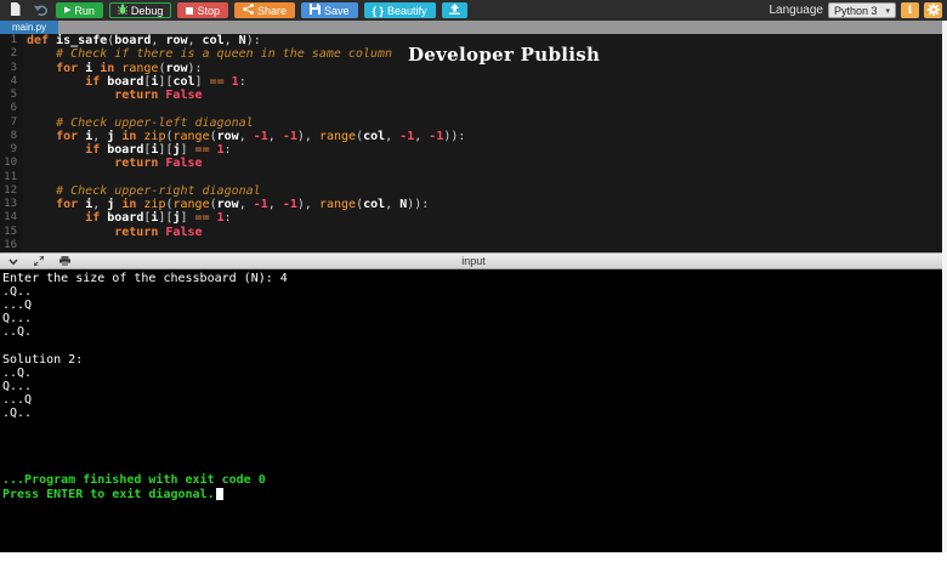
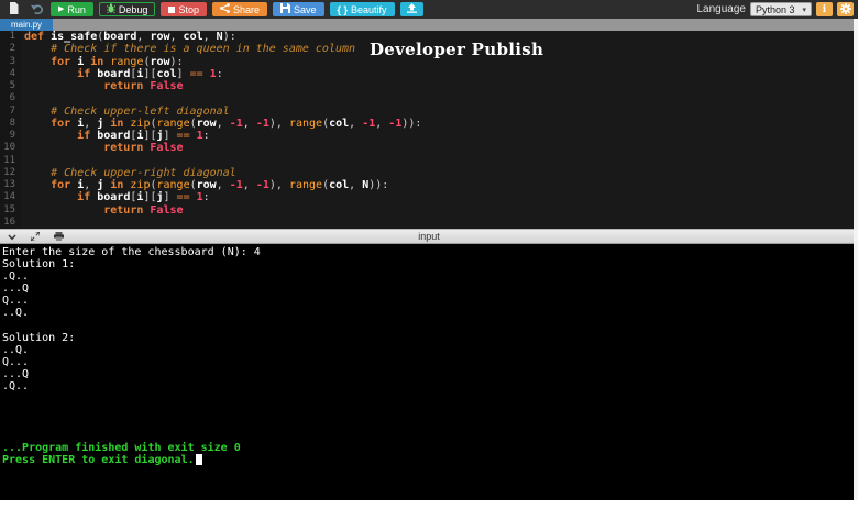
  Run
  Debug
  Stop
  Share
  Save
  { }
  Beautify
  Language
  Python 3
  i
  main.py
  1
  def is_safe(board, row, col, N):
  2
  # Check if there is a queen in the same column
  3
  for i in range(row):
  4
  if board[i][col] == 1:
  5
  return False
  6
  7
  # Check upper-left diagonal
  8
  for i, j in zip(range(row, -1, -1), range(col, -1, -1)):
  9
  if board[i][j] == 1:
  10
  return False
  11
  12
  # Check upper-right diagonal
  13
  for i, j in zip(range(row, -1, -1), range(col, N)):
  14
  if board[i][j] == 1:
  15
  return False
  16
  Developer Publish
  input
  Enter the size of the chessboard (N): 4
+ Solution 1:
  .Q..
  ...Q
  Q...
  ..Q.
  Solution 2:
  ..Q.
  Q...
  ...Q
  .Q..
- ...Program finished with exit code 0
+ ...Program finished with exit size 0
  Press ENTER to exit diagonal.
